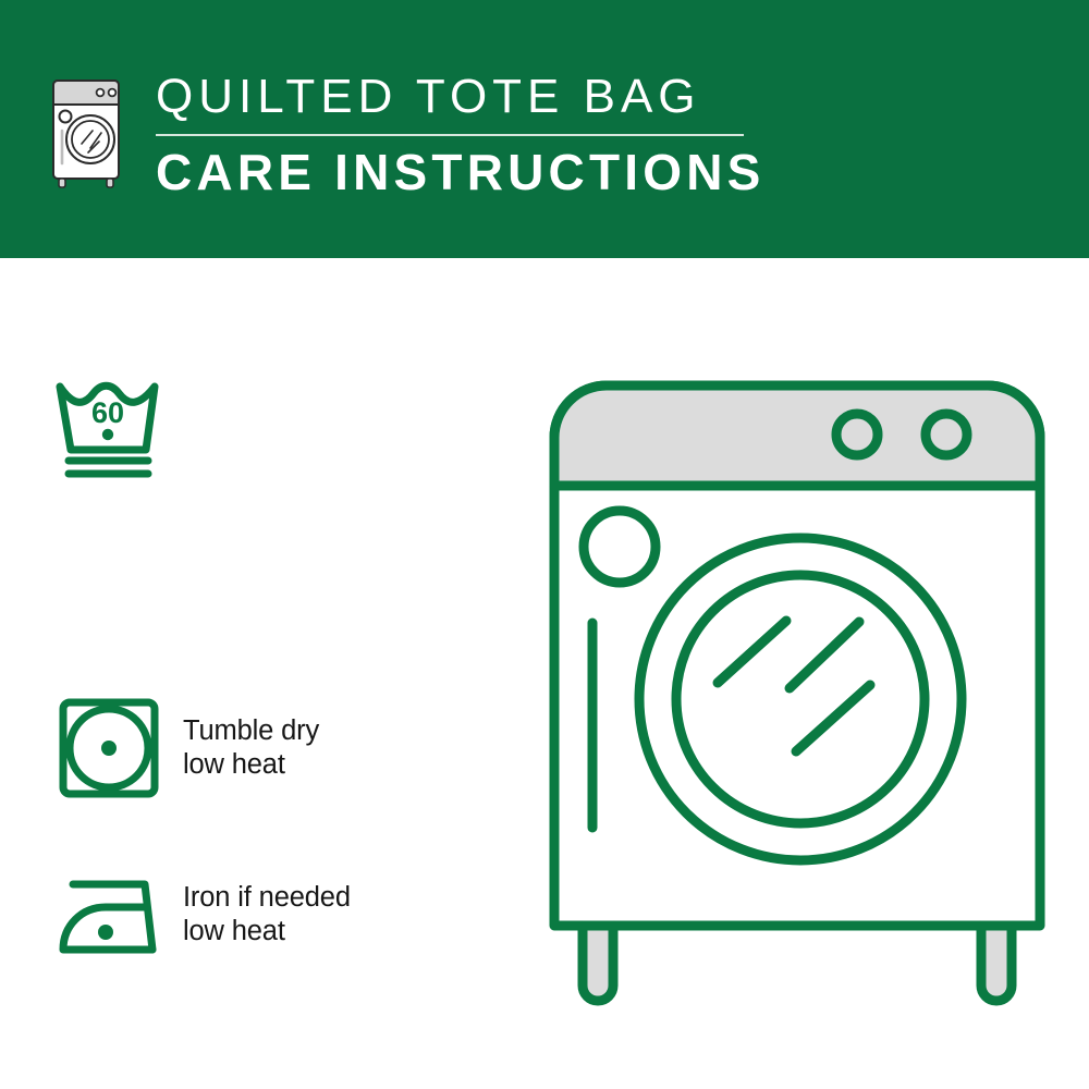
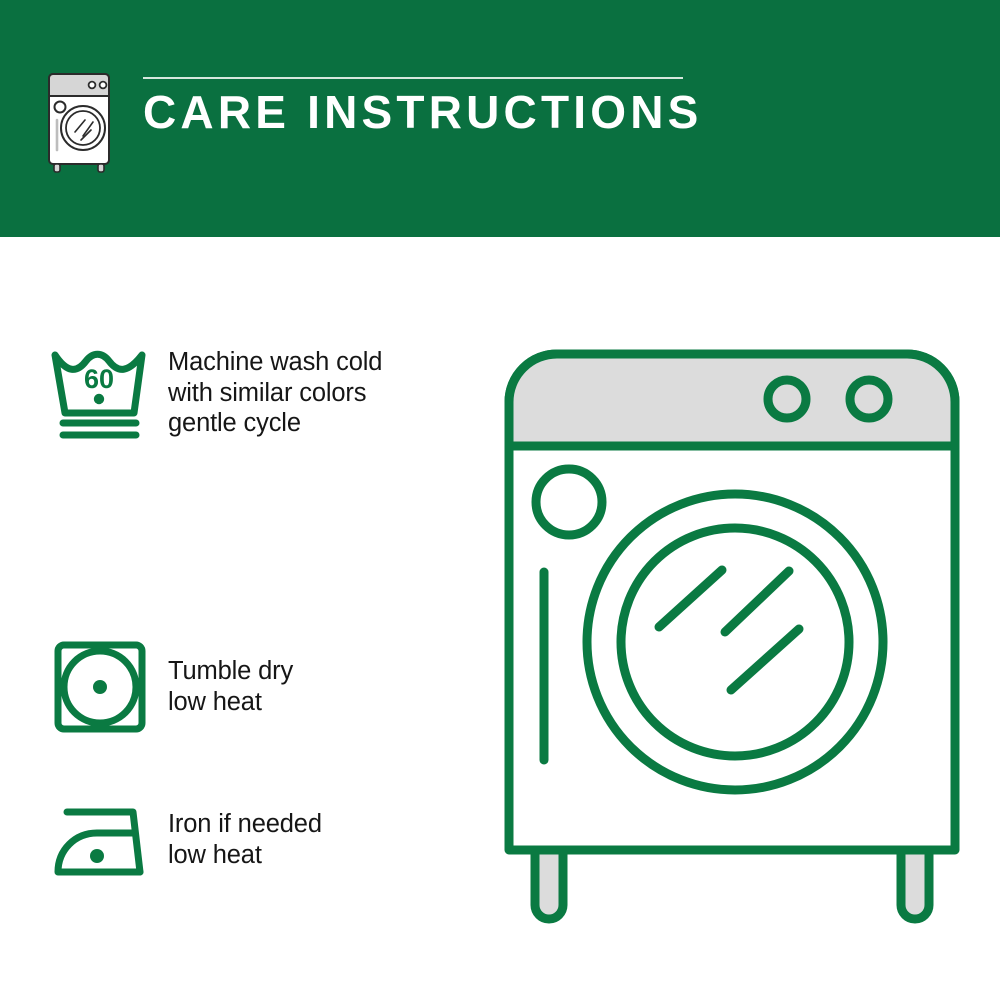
- QUILTED TOTE BAG
  CARE INSTRUCTIONS
  60
+ Machine wash cold
+ with similar colors
+ gentle cycle
  Tumble dry
  low heat
  Iron if needed
  low heat
